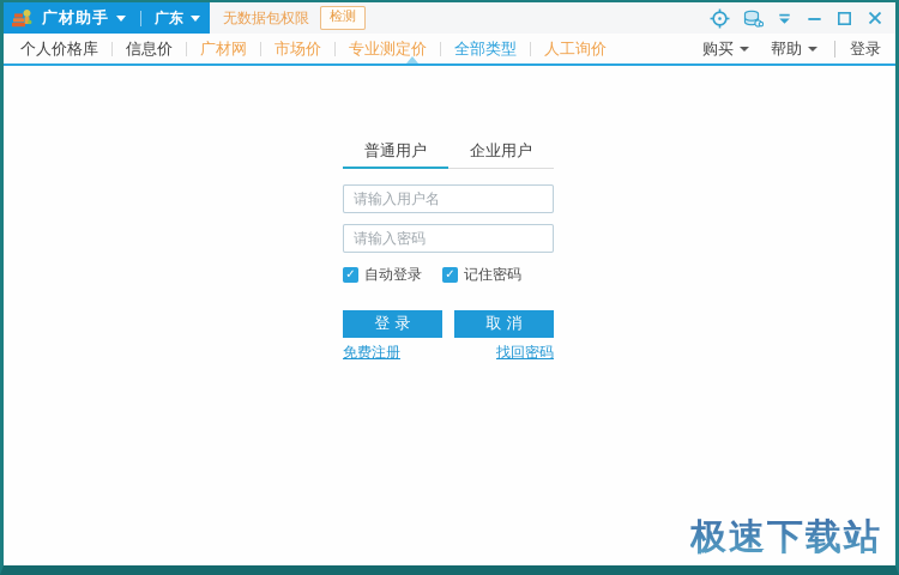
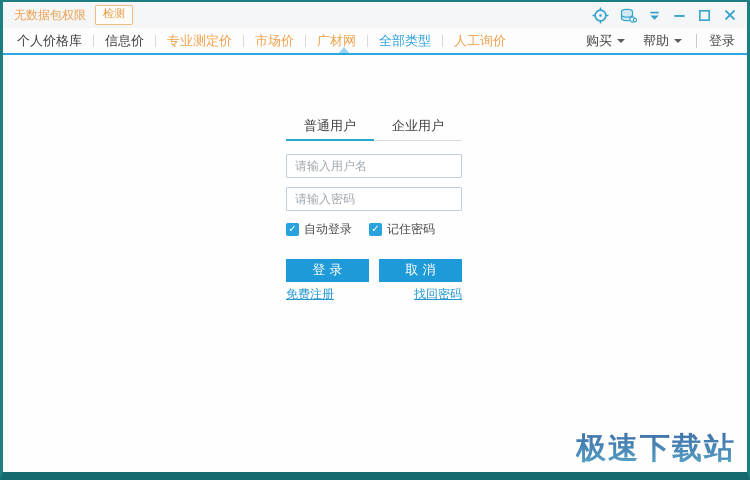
- 广材助手
- 广东
  无数据包权限
  检测
  个人价格库
  信息价
- 广材网
+ 专业测定价
  市场价
- 专业测定价
+ 广材网
  全部类型
  人工询价
  购买
  帮助
  登录
  普通用户
  企业用户
  请输入用户名
  请输入密码
  自动登录
  记住密码
  登 录
  取 消
  免费注册
  找回密码
  极速下载站
